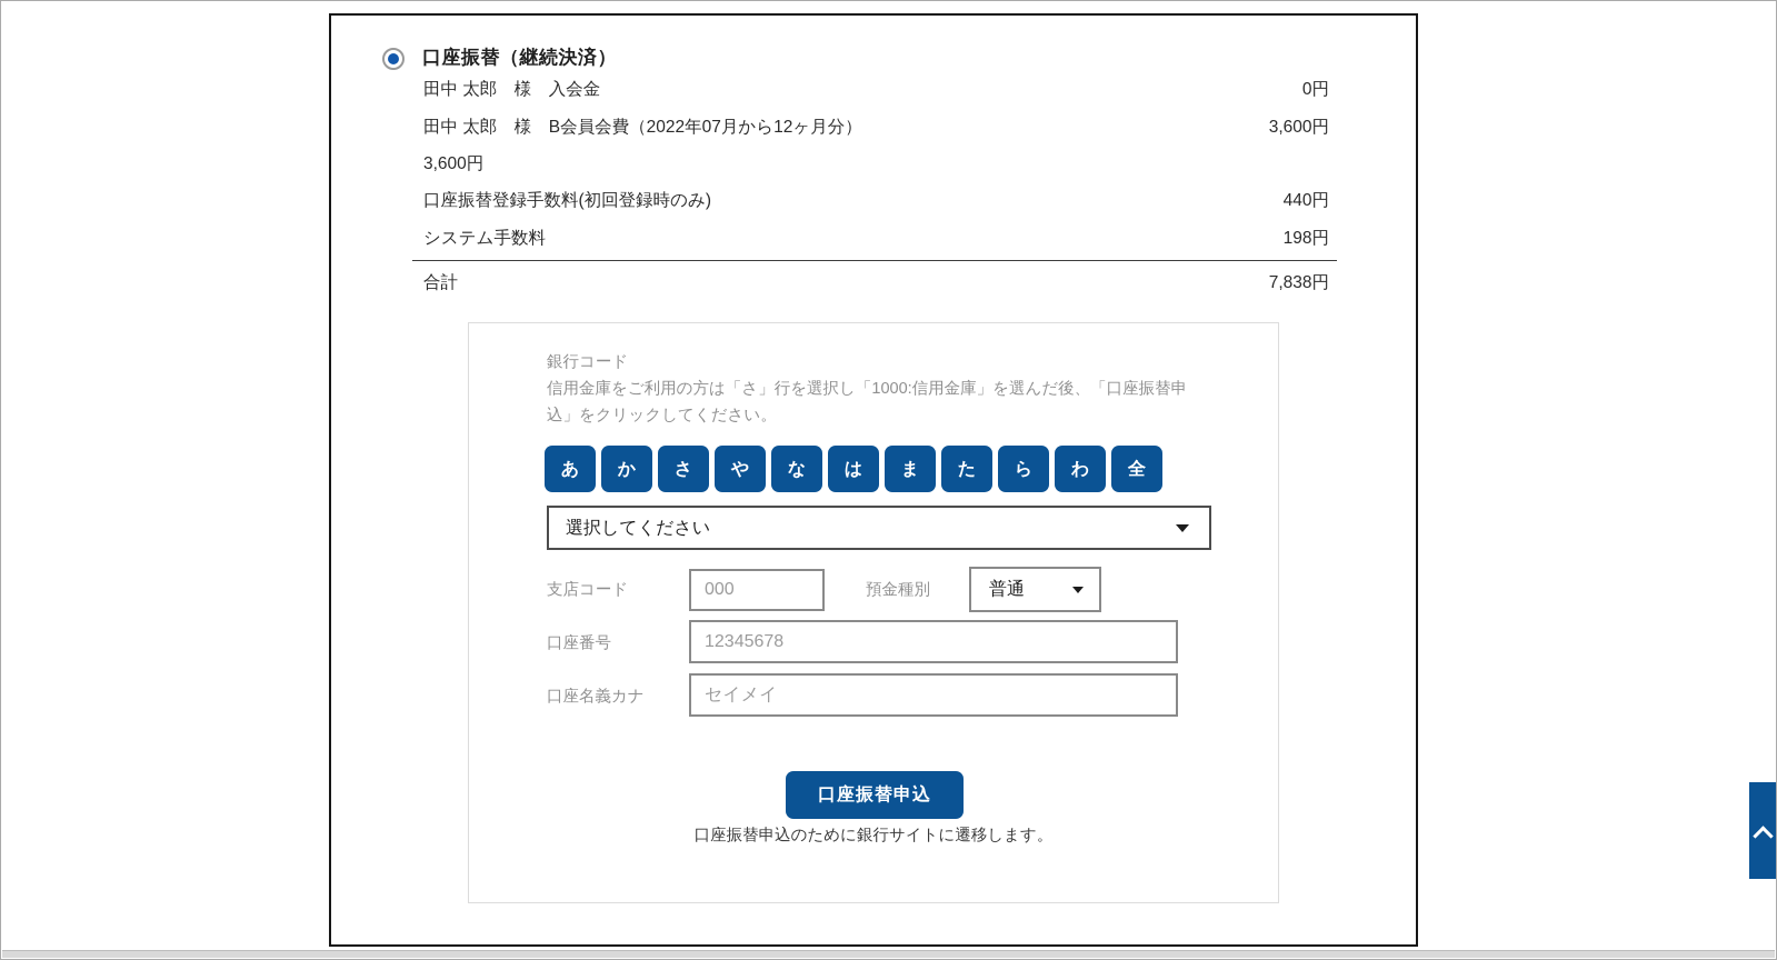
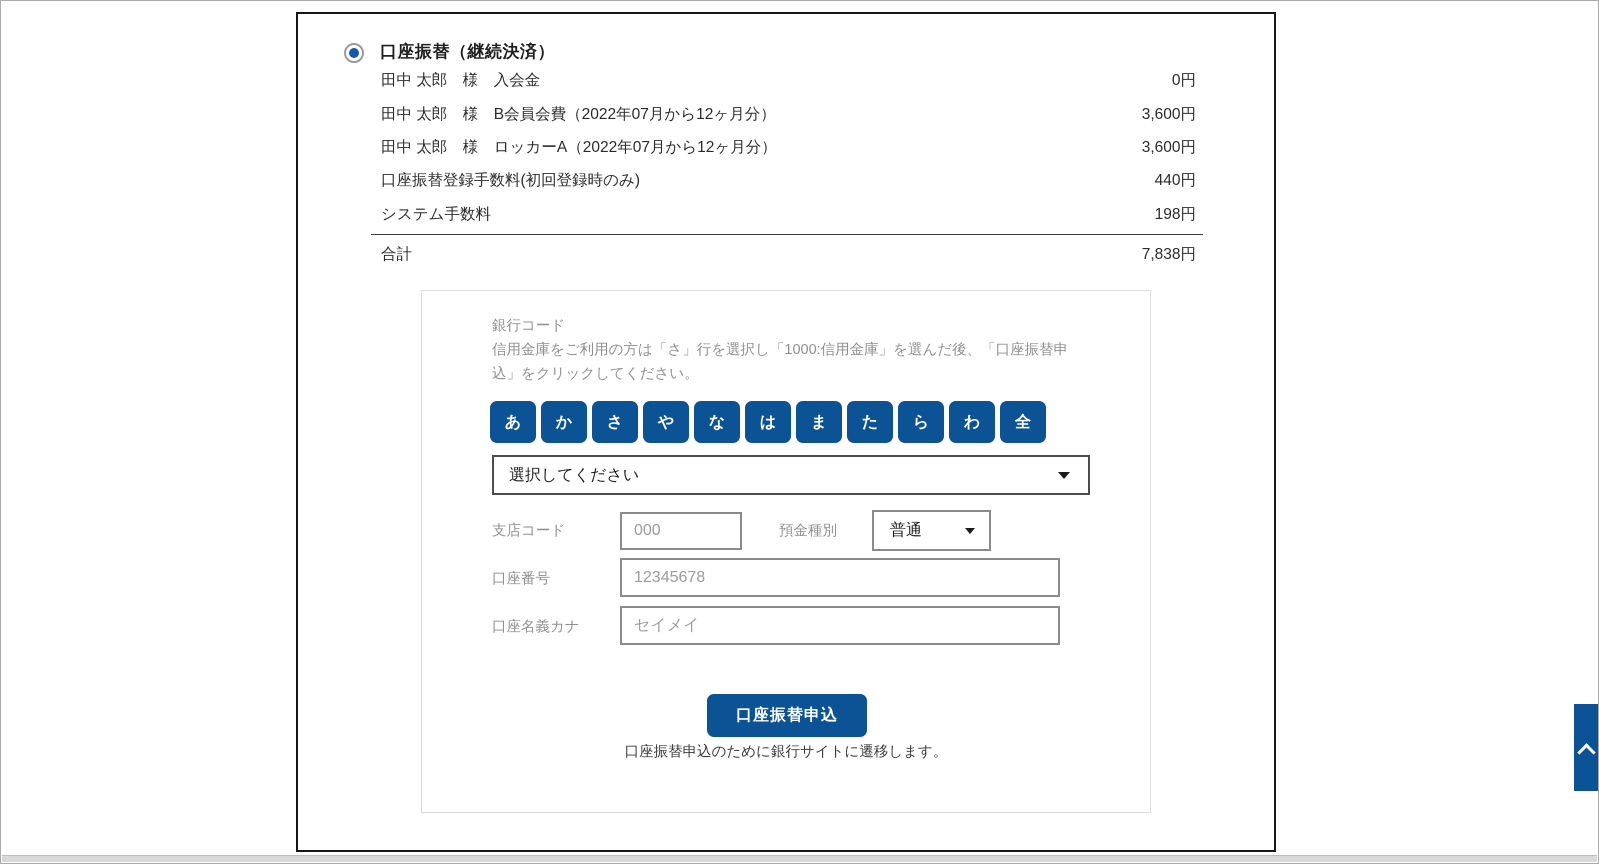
  口座振替（継続決済）
  田中 太郎 様 入会金
  0円
  田中 太郎 様 B会員会費（2022年07月から12ヶ月分）
  3,600円
+ 田中 太郎 様 ロッカーA（2022年07月から12ヶ月分）
  3,600円
  口座振替登録手数料(初回登録時のみ)
  440円
  システム手数料
  198円
  合計
  7,838円
  銀行コード
  信用金庫をご利用の方は「さ」行を選択し「1000:信用金庫」を選んだ後、「口座振替申込」をクリックしてください。
  あ
  か
  さ
  や
  な
  は
  ま
  た
  ら
  わ
  全
  選択してください
  支店コード
  000
  預金種別
  普通
  口座番号
  12345678
  口座名義カナ
  セイメイ
  口座振替申込
  口座振替申込のために銀行サイトに遷移します。
